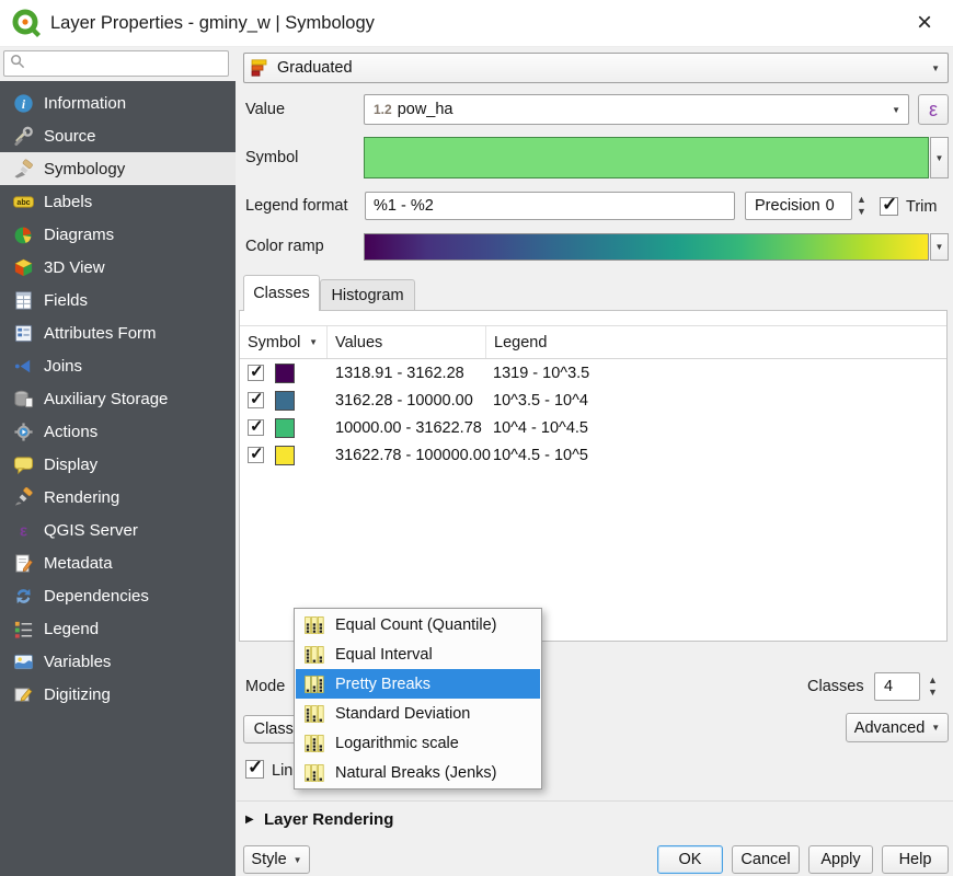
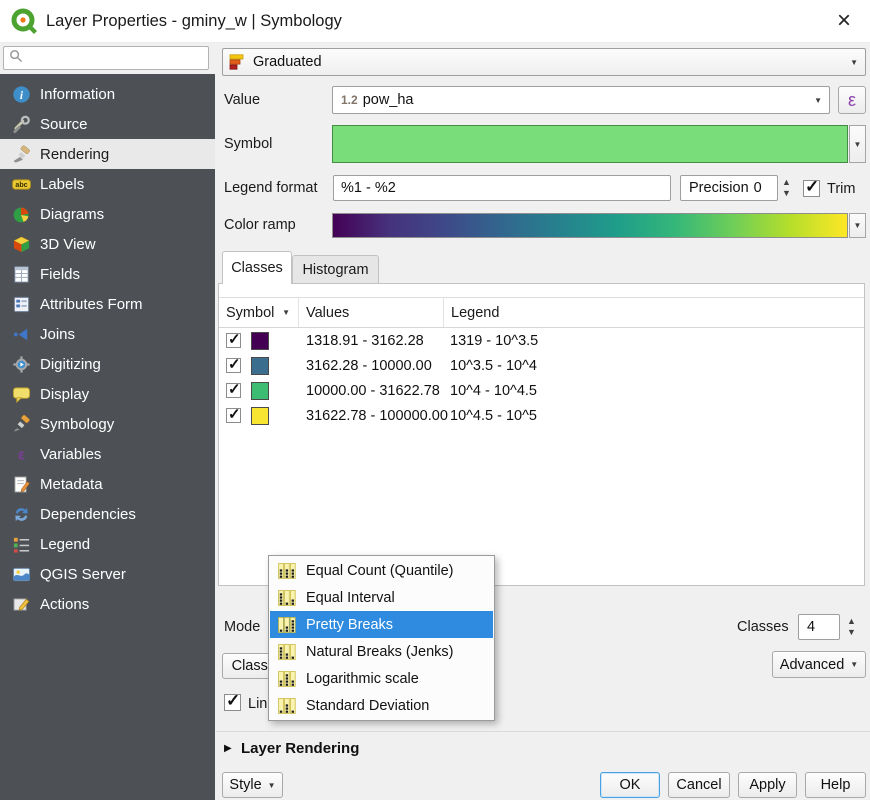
  Layer Properties - gminy_w | Symbology
  i
  Information
  Source
- Symbology
+ Rendering
  abc
  Labels
  Diagrams
  3D View
  Fields
  Attributes Form
  Joins
- Auxiliary Storage
- Actions
+ Digitizing
  Display
- Rendering
+ Symbology
  ε
- QGIS Server
+ Variables
  Metadata
  Dependencies
  Legend
- Variables
+ QGIS Server
- Digitizing
+ Actions
  Graduated
  Value
  1.2
  pow_ha
  ε
  Symbol
  Legend format
  %1 - %2
  Precision
  0
  ▲
  ▼
  Trim
  Color ramp
  Classes
  Histogram
  Symbol
  Values
  Legend
  1318.91 - 3162.28
  1319 - 10^3.5
  3162.28 - 10000.00
  10^3.5 - 10^4
  10000.00 - 31622.78
  10^4 - 10^4.5
  31622.78 - 100000.00
  10^4.5 - 10^5
  Mode
  Classes
  4
  ▲
  ▼
  Advanced
  Equal Count (Quantile)
  Equal Interval
  Pretty Breaks
- Standard Deviation
+ Natural Breaks (Jenks)
  Logarithmic scale
- Natural Breaks (Jenks)
+ Standard Deviation
  Layer Rendering
  Style
  OK
  Cancel
  Apply
  Help
